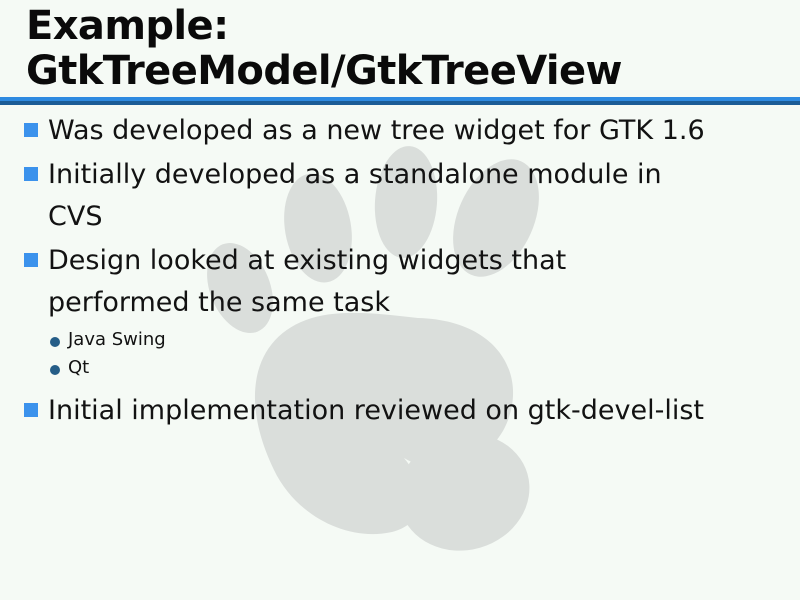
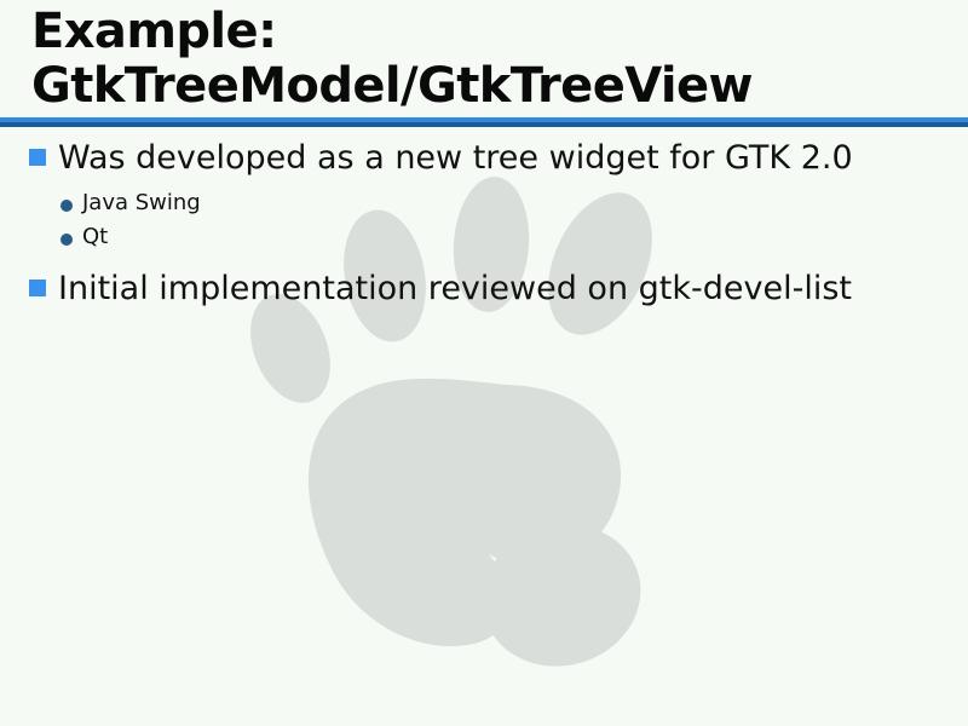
  Example: GtkTreeModel/GtkTreeView
- Was developed as a new tree widget for GTK 1.6
+ Was developed as a new tree widget for GTK 2.0
- Initially developed as a standalone module in
- CVS
- Design looked at existing widgets that
- performed the same task
  Java Swing
  Qt
  Initial implementation reviewed on gtk-devel-list
